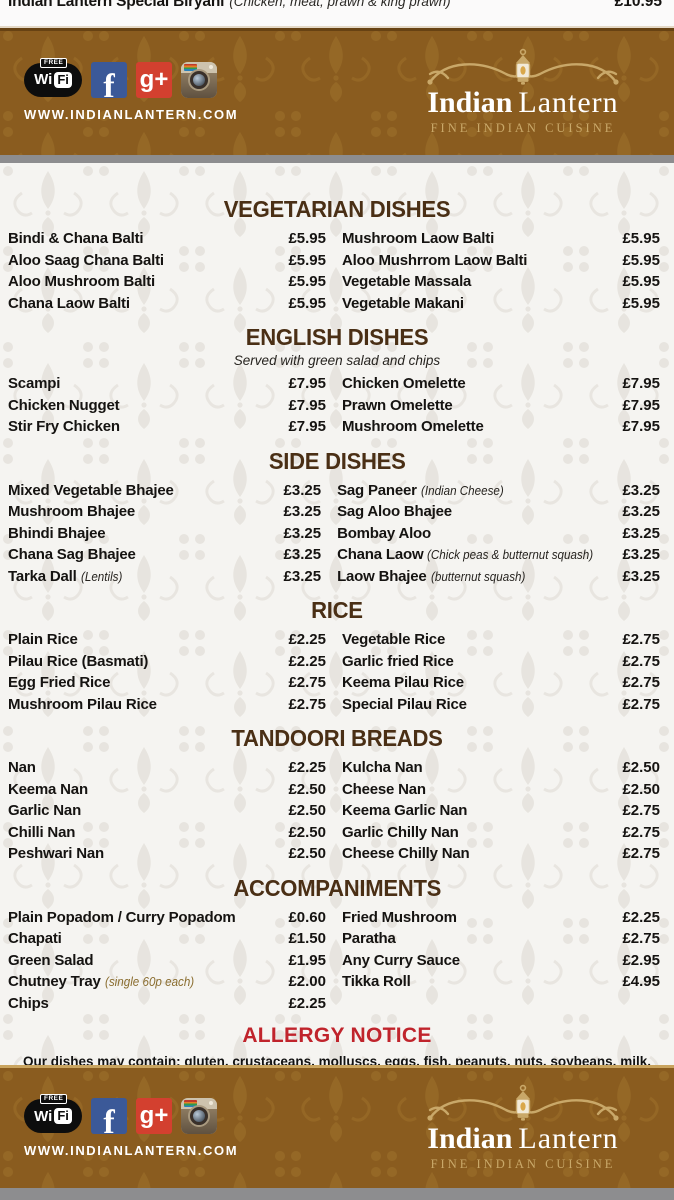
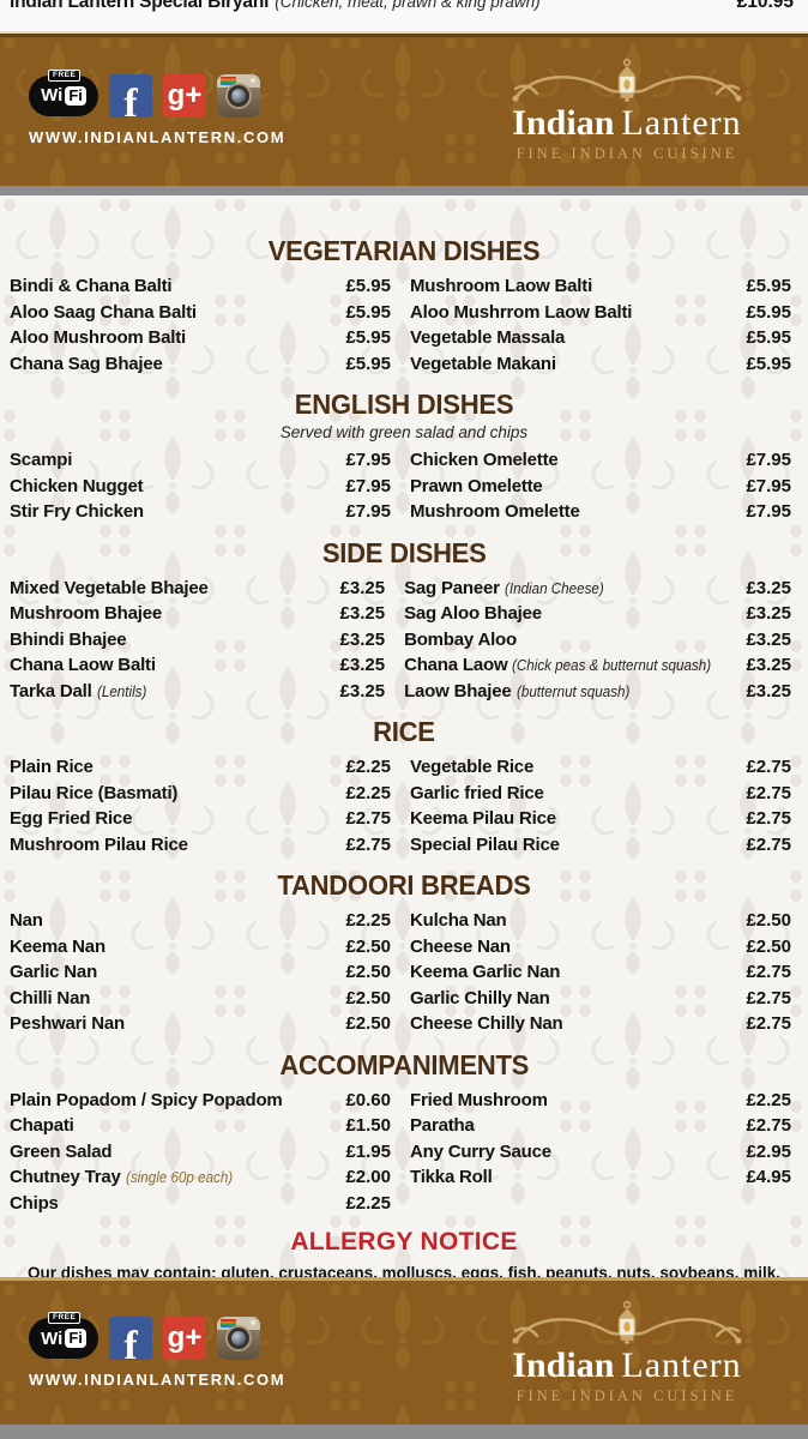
  Indian Lantern Special Biryani
  (Chicken, meat, prawn & king prawn)
  £10.95
  Wi
  Fi
  f
  g+
  WWW.INDIANLANTERN.COM
  Indian Lantern
  FINE INDIAN CUISINE
  VEGETARIAN DISHES
  Bindi & Chana Balti
  £5.95
  Mushroom Laow Balti
  £5.95
  Aloo Saag Chana Balti
  £5.95
  Aloo Mushrrom Laow Balti
  £5.95
  Aloo Mushroom Balti
  £5.95
  Vegetable Massala
  £5.95
- Chana Laow Balti
+ Chana Sag Bhajee
  £5.95
  Vegetable Makani
  £5.95
  ENGLISH DISHES
  Served with green salad and chips
  Scampi
  £7.95
  Chicken Omelette
  £7.95
  Chicken Nugget
  £7.95
  Prawn Omelette
  £7.95
  Stir Fry Chicken
  £7.95
  Mushroom Omelette
  £7.95
  SIDE DISHES
  Mixed Vegetable Bhajee
  £3.25
  Sag Paneer (Indian Cheese)
  £3.25
  Mushroom Bhajee
  £3.25
  Sag Aloo Bhajee
  £3.25
  Bhindi Bhajee
  £3.25
  Bombay Aloo
  £3.25
- Chana Sag Bhajee
+ Chana Laow Balti
  £3.25
  Chana Laow (Chick peas & butternut squash)
  £3.25
  Tarka Dall (Lentils)
  £3.25
  Laow Bhajee (butternut squash)
  £3.25
  RICE
  Plain Rice
  £2.25
  Vegetable Rice
  £2.75
  Pilau Rice (Basmati)
  £2.25
  Garlic fried Rice
  £2.75
  Egg Fried Rice
  £2.75
  Keema Pilau Rice
  £2.75
  Mushroom Pilau Rice
  £2.75
  Special Pilau Rice
  £2.75
  TANDOORI BREADS
  Nan
  £2.25
  Kulcha Nan
  £2.50
  Keema Nan
  £2.50
  Cheese Nan
  £2.50
  Garlic Nan
  £2.50
  Keema Garlic Nan
  £2.75
  Chilli Nan
  £2.50
  Garlic Chilly Nan
  £2.75
  Peshwari Nan
  £2.50
  Cheese Chilly Nan
  £2.75
  ACCOMPANIMENTS
- Plain Popadom / Curry Popadom
+ Plain Popadom / Spicy Popadom
  £0.60
  Fried Mushroom
  £2.25
  Chapati
  £1.50
  Paratha
  £2.75
  Green Salad
  £1.95
  Any Curry Sauce
  £2.95
  Chutney Tray (single 60p each)
  £2.00
  Tikka Roll
  £4.95
  Chips
  £2.25
  ALLERGY NOTICE
  Wi
  Fi
  f
  g+
  WWW.INDIANLANTERN.COM
  Indian Lantern
  FINE INDIAN CUISINE
